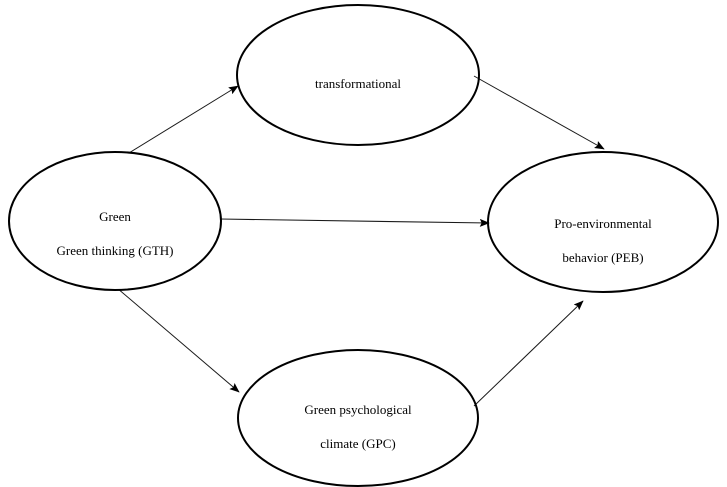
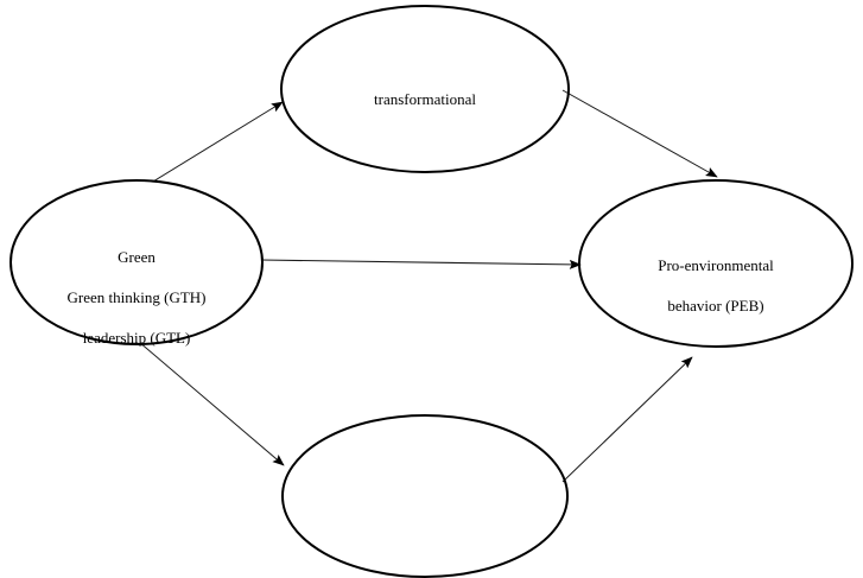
  Green
  Green thinking (GTH)
+ leadership (GTL)
  transformational
- Green psychological
- climate (GPC)
  Pro-environmental
  behavior (PEB)
